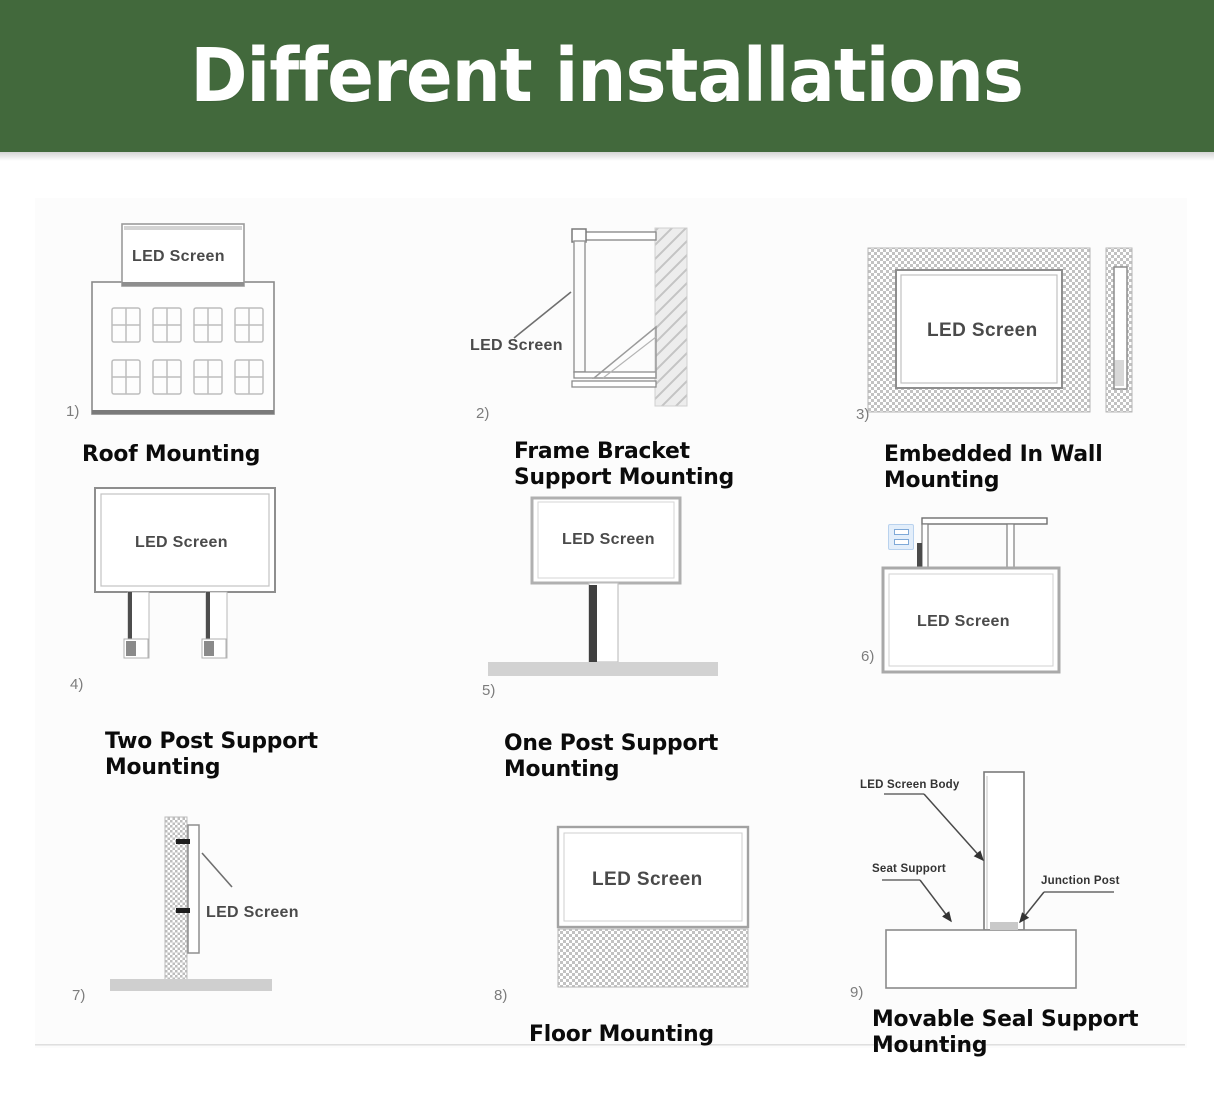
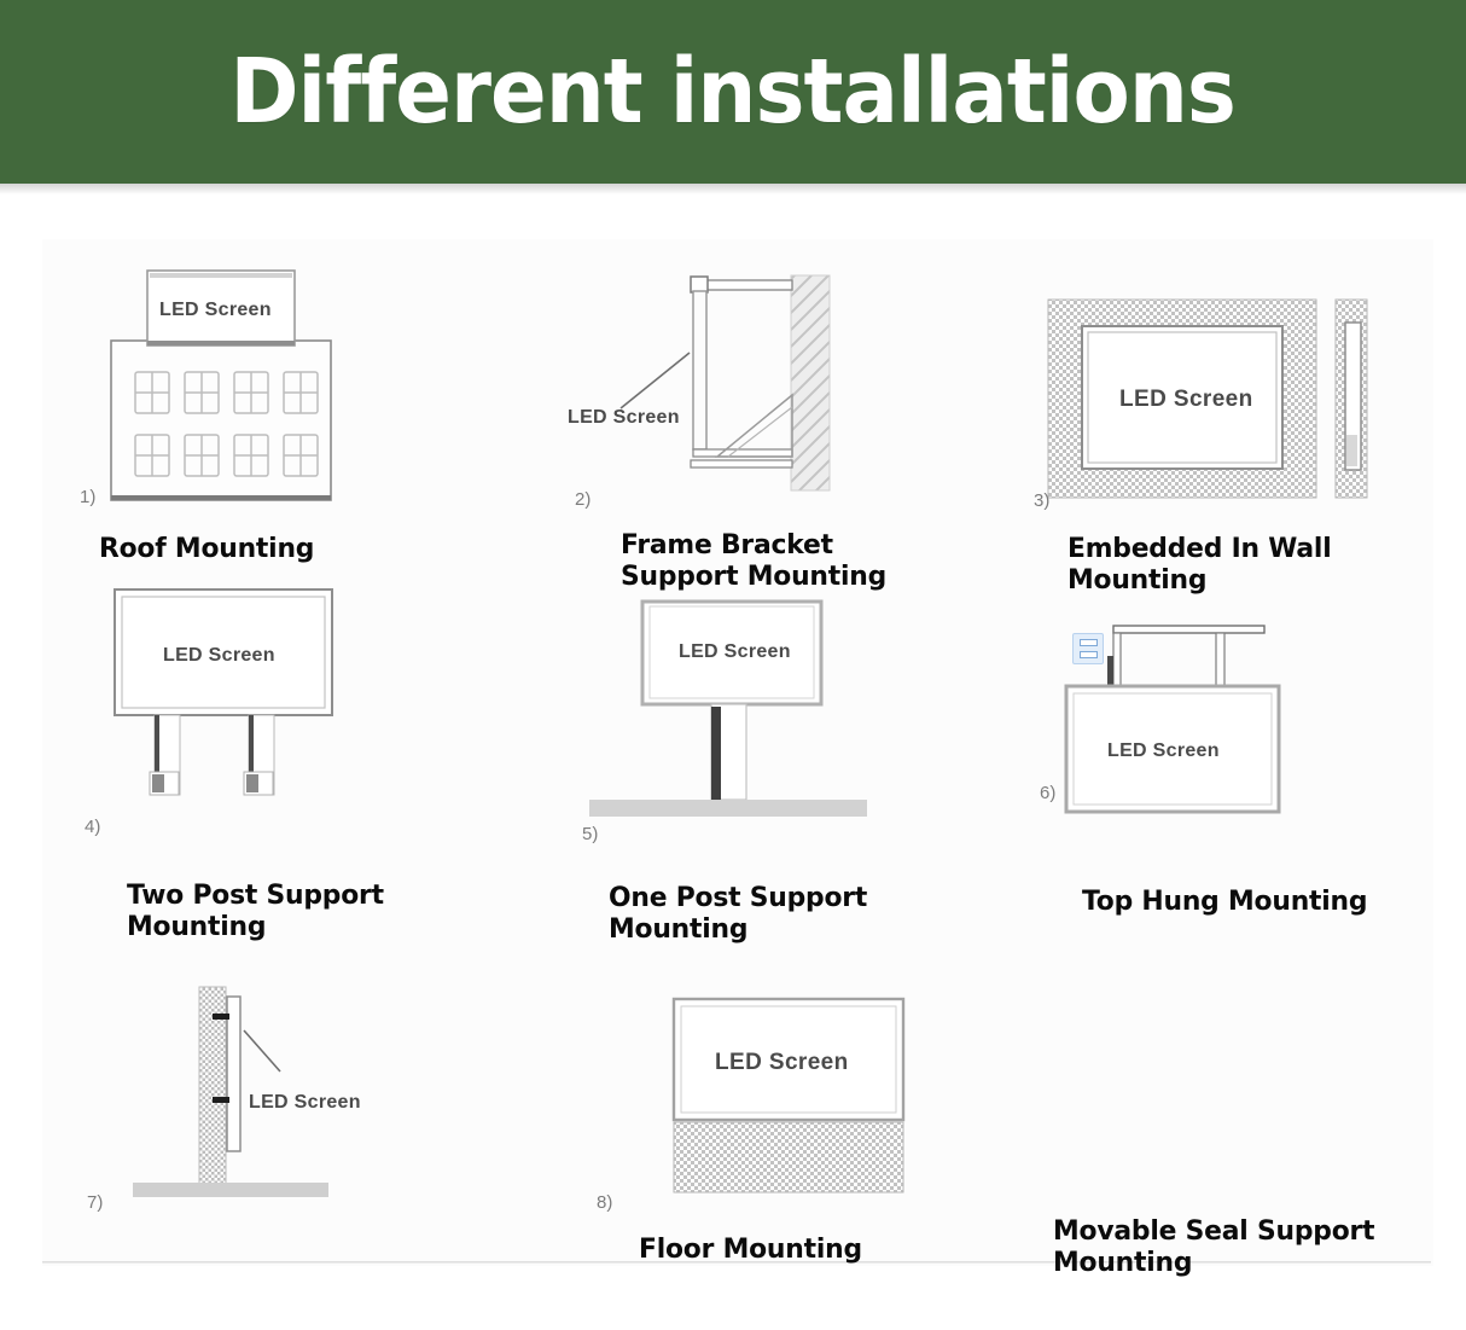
  Different installations
  LED Screen
  1)
  Roof Mounting
  LED Screen
  2)
  Frame Bracket
  Support Mounting
  LED Screen
  3)
  Embedded In Wall
  Mounting
  LED Screen
  4)
  Two Post Support
  Mounting
  LED Screen
  5)
  One Post Support
  Mounting
  LED Screen
  6)
+ Top Hung Mounting
  LED Screen
  7)
  LED Screen
  8)
  Floor Mounting
- LED Screen Body
- Seat Support
- Junction Post
- 9)
  Movable Seal Support
  Mounting
